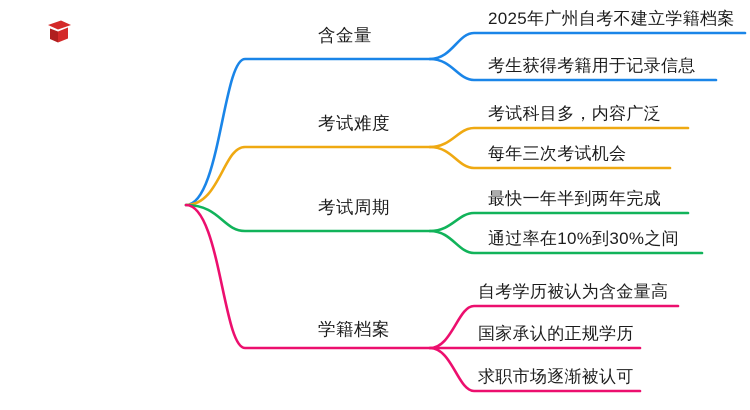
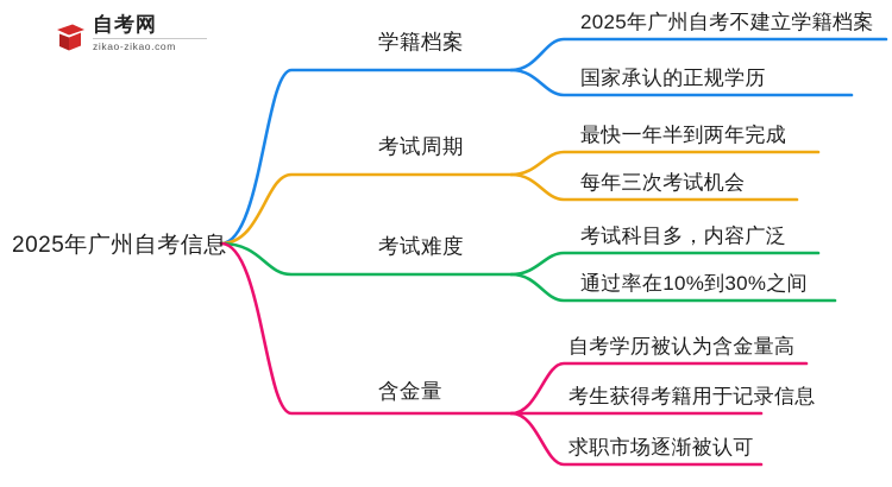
+ 自考网
+ zikao-zikao.com
+ 2025年广州自考信息
- 含金量
+ 学籍档案
  2025年广州自考不建立学籍档案
- 考生获得考籍用于记录信息
+ 国家承认的正规学历
- 考试难度
+ 考试周期
- 考试科目多，内容广泛
+ 最快一年半到两年完成
  每年三次考试机会
- 考试周期
+ 考试难度
- 最快一年半到两年完成
+ 考试科目多，内容广泛
  通过率在10%到30%之间
- 学籍档案
+ 含金量
  自考学历被认为含金量高
- 国家承认的正规学历
+ 考生获得考籍用于记录信息
  求职市场逐渐被认可
